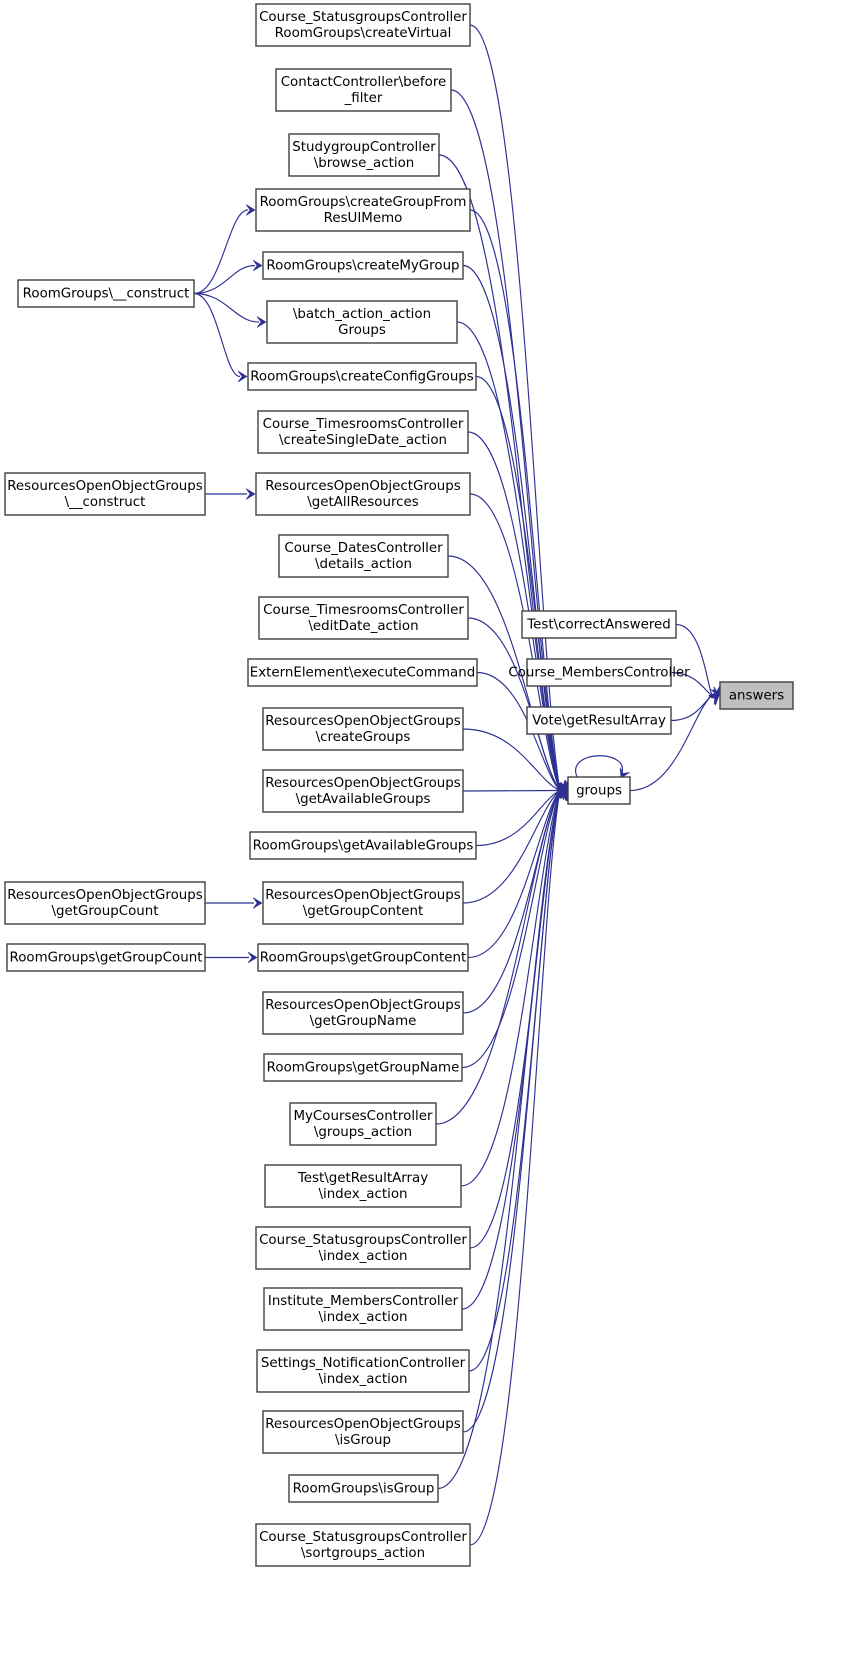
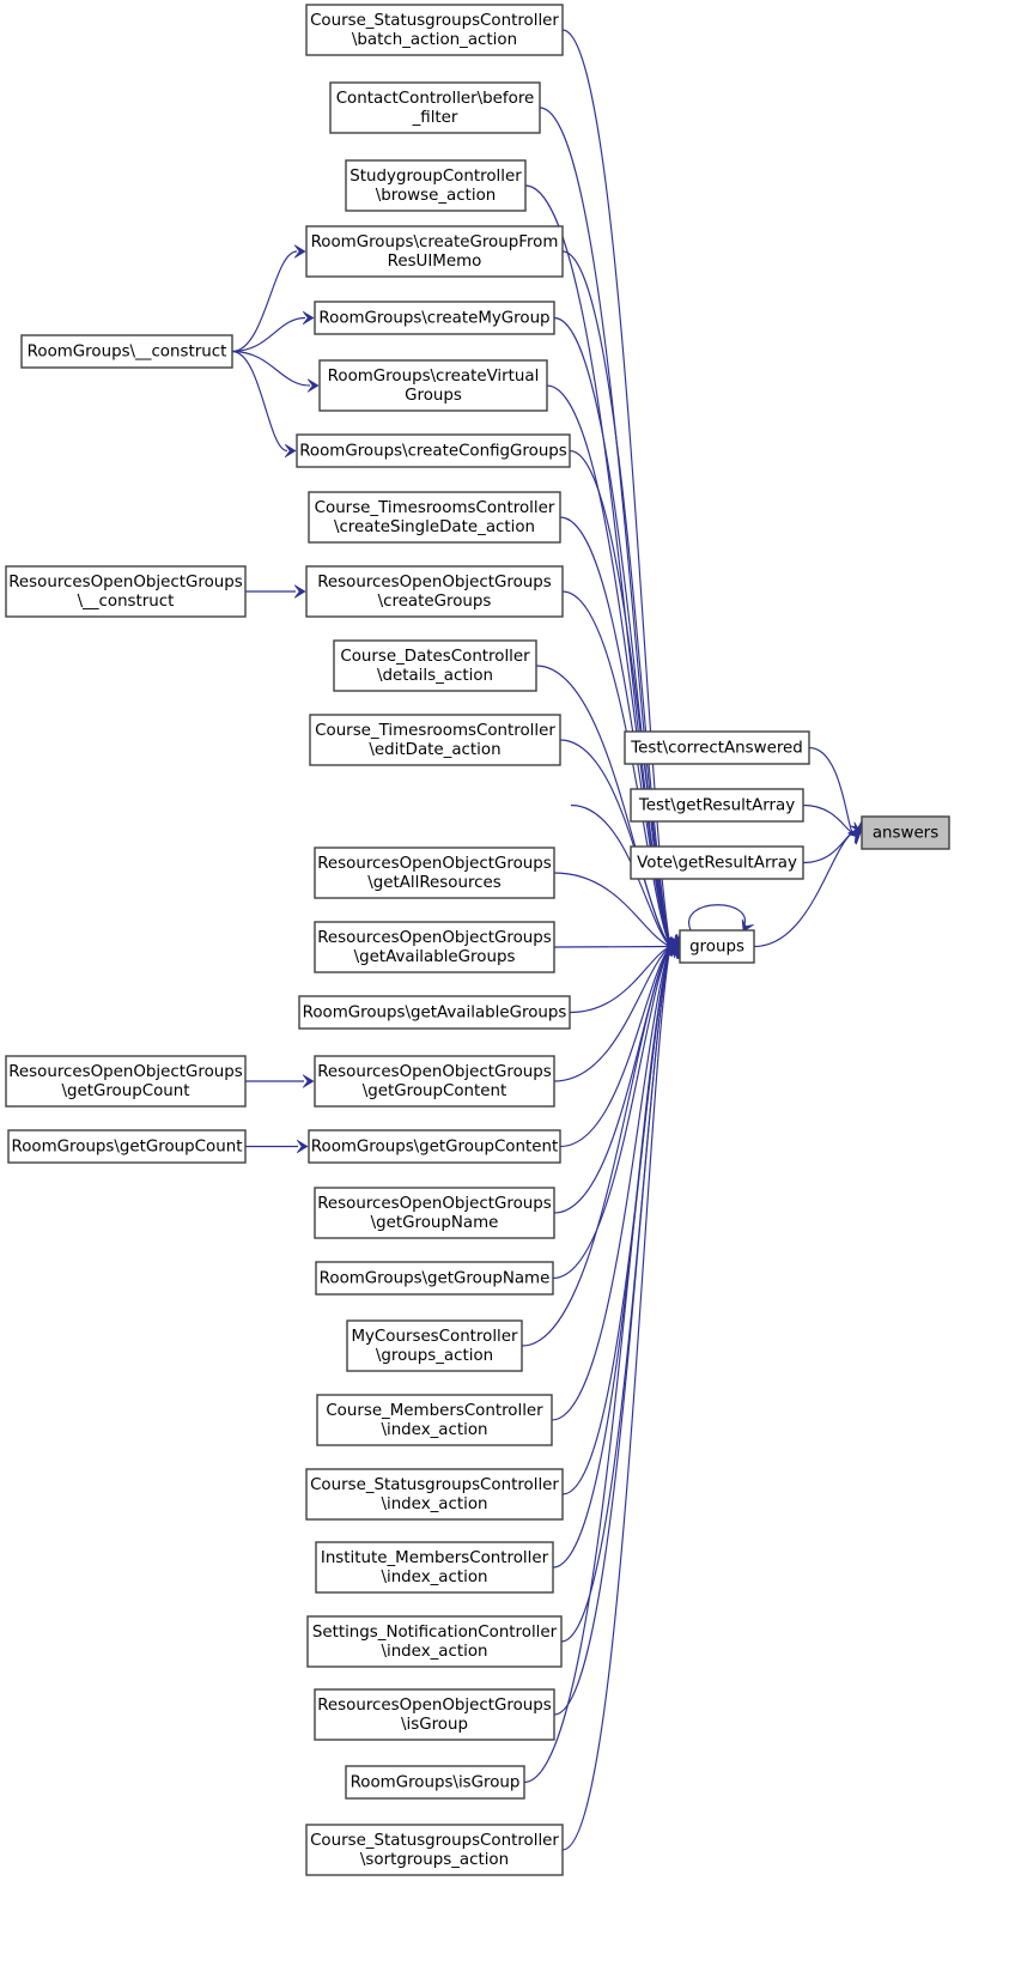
  Course_StatusgroupsController
- RoomGroups\createVirtual
+ \batch_action_action
  ContactController\before
  _filter
  StudygroupController
  \browse_action
  RoomGroups\createGroupFrom
  ResUIMemo
  RoomGroups\__construct
  RoomGroups\createMyGroup
- \batch_action_action
+ RoomGroups\createVirtual
  Groups
  RoomGroups\createConfigGroups
  Course_TimesroomsController
  \createSingleDate_action
  ResourcesOpenObjectGroups
  \__construct
  ResourcesOpenObjectGroups
- \getAllResources
+ \createGroups
  Course_DatesController
  \details_action
  Course_TimesroomsController
  \editDate_action
- ExternElement\executeCommand
  ResourcesOpenObjectGroups
- \createGroups
+ \getAllResources
  ResourcesOpenObjectGroups
  \getAvailableGroups
  RoomGroups\getAvailableGroups
  ResourcesOpenObjectGroups
  \getGroupCount
  ResourcesOpenObjectGroups
  \getGroupContent
  RoomGroups\getGroupCount
  RoomGroups\getGroupContent
  ResourcesOpenObjectGroups
  \getGroupName
  RoomGroups\getGroupName
  MyCoursesController
  \groups_action
- Test\getResultArray
+ Course_MembersController
  \index_action
  Course_StatusgroupsController
  \index_action
  Institute_MembersController
  \index_action
  Settings_NotificationController
  \index_action
  ResourcesOpenObjectGroups
  \isGroup
  RoomGroups\isGroup
  Course_StatusgroupsController
  \sortgroups_action
  Test\correctAnswered
- Course_MembersController
+ Test\getResultArray
  Vote\getResultArray
  groups
  answers
